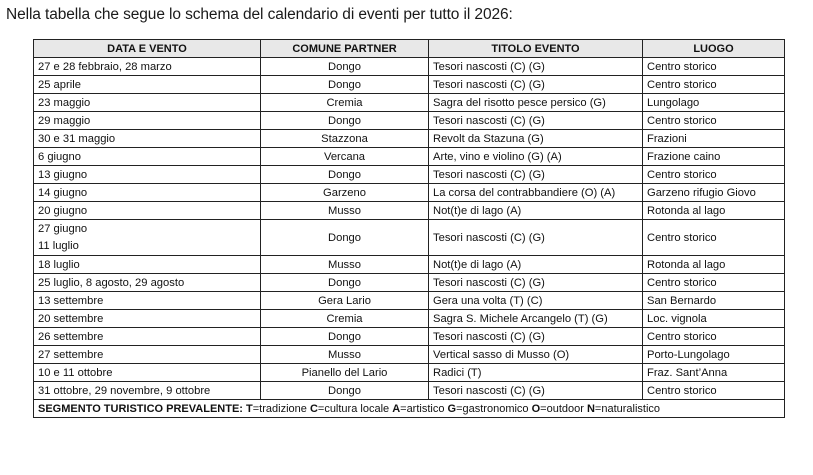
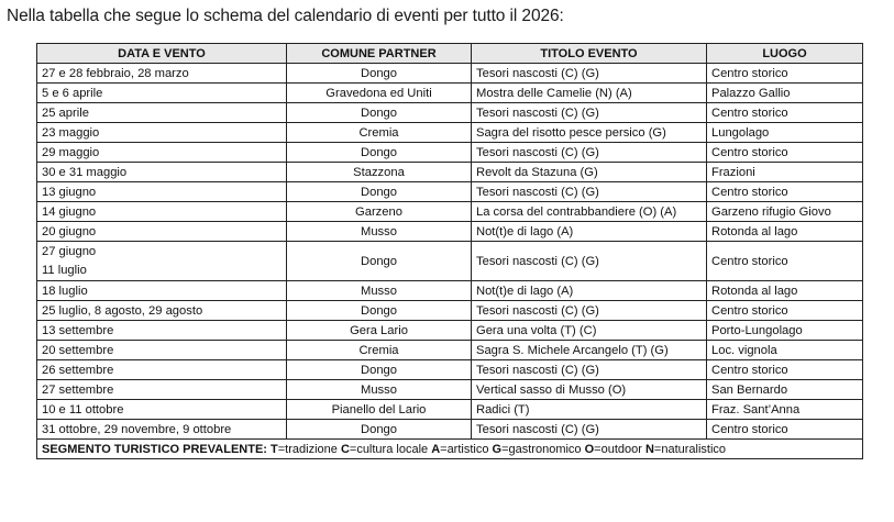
  Nella tabella che segue lo schema del calendario di eventi per tutto il 2026:
  DATA E VENTO	COMUNE PARTNER	TITOLO EVENTO	LUOGO
  27 e 28 febbraio, 28 marzo	Dongo	Tesori nascosti (C) (G)	Centro storico
+ 5 e 6 aprile	Gravedona ed Uniti	Mostra delle Camelie (N) (A)	Palazzo Gallio
  25 aprile	Dongo	Tesori nascosti (C) (G)	Centro storico
  23 maggio	Cremia	Sagra del risotto pesce persico (G)	Lungolago
  29 maggio	Dongo	Tesori nascosti (C) (G)	Centro storico
  30 e 31 maggio	Stazzona	Revolt da Stazuna (G)	Frazioni
- 6 giugno	Vercana	Arte, vino e violino (G) (A)	Frazione caino
  13 giugno	Dongo	Tesori nascosti (C) (G)	Centro storico
  14 giugno	Garzeno	La corsa del contrabbandiere (O) (A)	Garzeno rifugio Giovo
  20 giugno	Musso	Not(t)e di lago (A)	Rotonda al lago
  27 giugno11 luglio	Dongo	Tesori nascosti (C) (G)	Centro storico
  18 luglio	Musso	Not(t)e di lago (A)	Rotonda al lago
  25 luglio, 8 agosto, 29 agosto	Dongo	Tesori nascosti (C) (G)	Centro storico
- 13 settembre	Gera Lario	Gera una volta (T) (C)	San Bernardo
+ 13 settembre	Gera Lario	Gera una volta (T) (C)	Porto-Lungolago
  20 settembre	Cremia	Sagra S. Michele Arcangelo (T) (G)	Loc. vignola
  26 settembre	Dongo	Tesori nascosti (C) (G)	Centro storico
- 27 settembre	Musso	Vertical sasso di Musso (O)	Porto-Lungolago
+ 27 settembre	Musso	Vertical sasso di Musso (O)	San Bernardo
  10 e 11 ottobre	Pianello del Lario	Radici (T)	Fraz. Sant’Anna
  31 ottobre, 29 novembre, 9 ottobre	Dongo	Tesori nascosti (C) (G)	Centro storico
  SEGMENTO TURISTICO PREVALENTE: T=tradizione C=cultura locale A=artistico G=gastronomico O=outdoor N=naturalistico
